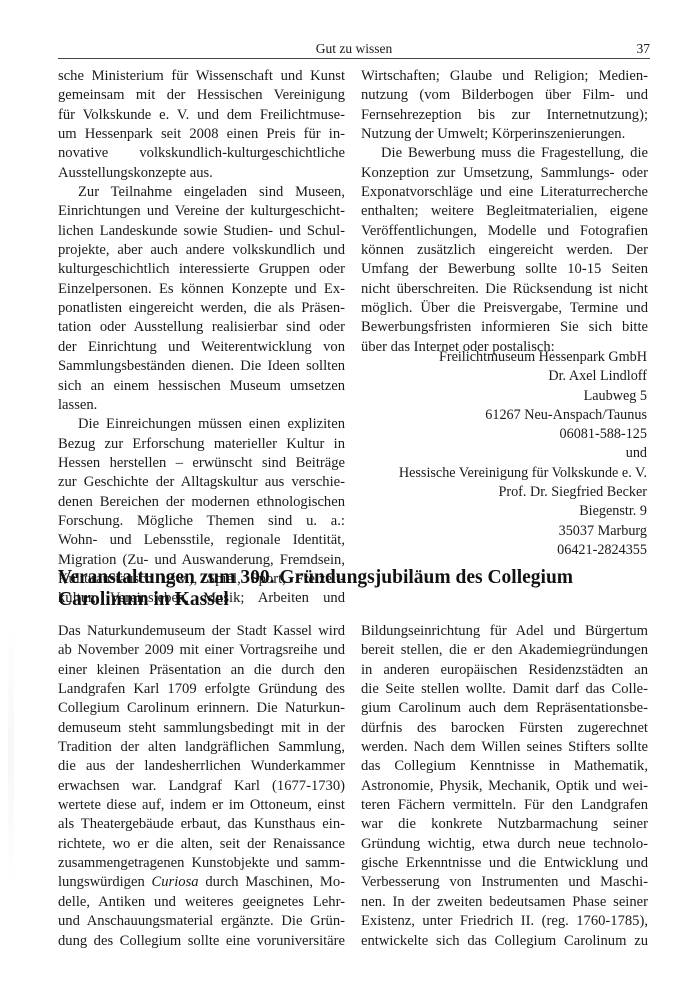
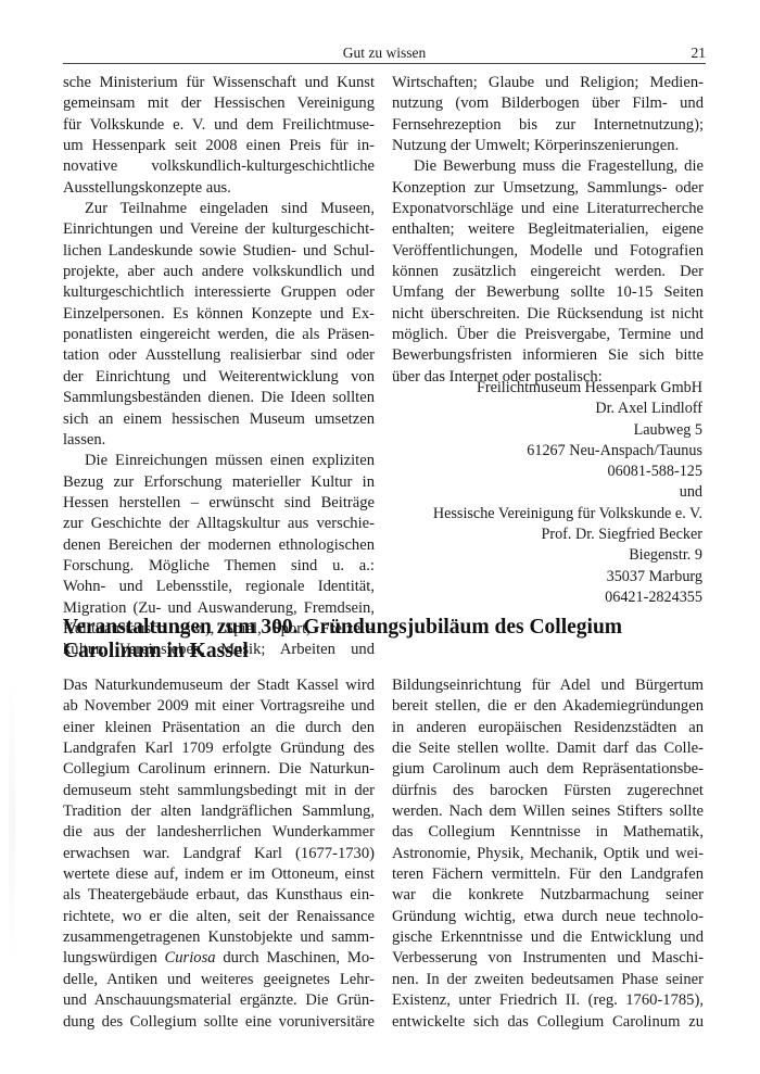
  Gut zu wissen
- 37
+ 21
  sche Ministerium für Wissenschaft und Kunst
  gemeinsam mit der Hessischen Vereinigung
  für Volkskunde e. V. und dem Freilichtmuse-
  um Hessenpark seit 2008 einen Preis für in-
  novative volkskundlich-kulturgeschichtliche
  Ausstellungskonzepte aus.
  Zur Teilnahme eingeladen sind Museen,
  Einrichtungen und Vereine der kulturgeschicht-
  lichen Landeskunde sowie Studien- und Schul-
  projekte, aber auch andere volkskundlich und
  kulturgeschichtlich interessierte Gruppen oder
  Einzelpersonen. Es können Konzepte und Ex-
  ponatlisten eingereicht werden, die als Präsen-
  tation oder Ausstellung realisierbar sind oder
  der Einrichtung und Weiterentwicklung von
  Sammlungsbeständen dienen. Die Ideen sollten
  sich an einem hessischen Museum umsetzen
  lassen.
  Die Einreichungen müssen einen expliziten
  Bezug zur Erforschung materieller Kultur in
  Hessen herstellen – erwünscht sind Beiträge
  zur Geschichte der Alltagskultur aus verschie-
  denen Bereichen der modernen ethnologischen
  Forschung. Mögliche Themen sind u. a.:
  Wohn- und Lebensstile, regionale Identität,
  Migration (Zu- und Auswanderung, Fremdsein,
  Kulturaustausch usw.), Spiel, Sport, Freizeit-
  kultur, Vereinsleben, Musik; Arbeiten und
  Wirtschaften; Glaube und Religion; Medien-
  nutzung (vom Bilderbogen über Film- und
  Fernsehrezeption bis zur Internetnutzung);
  Nutzung der Umwelt; Körperinszenierungen.
  Die Bewerbung muss die Fragestellung, die
  Konzeption zur Umsetzung, Sammlungs- oder
  Exponatvorschläge und eine Literaturrecherche
  enthalten; weitere Begleitmaterialien, eigene
  Veröffentlichungen, Modelle und Fotografien
  können zusätzlich eingereicht werden. Der
  Umfang der Bewerbung sollte 10-15 Seiten
  nicht überschreiten. Die Rücksendung ist nicht
  möglich. Über die Preisvergabe, Termine und
  Bewerbungsfristen informieren Sie sich bitte
  über das Internet oder postalisch:
  Freilichtmuseum Hessenpark GmbH
  Dr. Axel Lindloff
  Laubweg 5
  61267 Neu-Anspach/Taunus
  06081-588-125
  und
  Hessische Vereinigung für Volkskunde e. V.
  Prof. Dr. Siegfried Becker
  Biegenstr. 9
  35037 Marburg
  06421-2824355
  Veranstaltungen zum 300. Gründungsjubiläum des Collegium
  Carolinum in Kassel
  Das Naturkundemuseum der Stadt Kassel wird
  ab November 2009 mit einer Vortragsreihe und
  einer kleinen Präsentation an die durch den
  Landgrafen Karl 1709 erfolgte Gründung des
  Collegium Carolinum erinnern. Die Naturkun-
  demuseum steht sammlungsbedingt mit in der
  Tradition der alten landgräflichen Sammlung,
  die aus der landesherrlichen Wunderkammer
  erwachsen war. Landgraf Karl (1677-1730)
  wertete diese auf, indem er im Ottoneum, einst
  als Theatergebäude erbaut, das Kunsthaus ein-
  richtete, wo er die alten, seit der Renaissance
  zusammengetragenen Kunstobjekte und samm-
  lungswürdigen Curiosa durch Maschinen, Mo-
  delle, Antiken und weiteres geeignetes Lehr-
  und Anschauungsmaterial ergänzte. Die Grün-
  dung des Collegium sollte eine voruniversitäre
  Bildungseinrichtung für Adel und Bürgertum
  bereit stellen, die er den Akademiegründungen
  in anderen europäischen Residenzstädten an
  die Seite stellen wollte. Damit darf das Colle-
  gium Carolinum auch dem Repräsentationsbe-
  dürfnis des barocken Fürsten zugerechnet
  werden. Nach dem Willen seines Stifters sollte
  das Collegium Kenntnisse in Mathematik,
  Astronomie, Physik, Mechanik, Optik und wei-
  teren Fächern vermitteln. Für den Landgrafen
  war die konkrete Nutzbarmachung seiner
  Gründung wichtig, etwa durch neue technolo-
  gische Erkenntnisse und die Entwicklung und
  Verbesserung von Instrumenten und Maschi-
  nen. In der zweiten bedeutsamen Phase seiner
  Existenz, unter Friedrich II. (reg. 1760-1785),
  entwickelte sich das Collegium Carolinum zu
